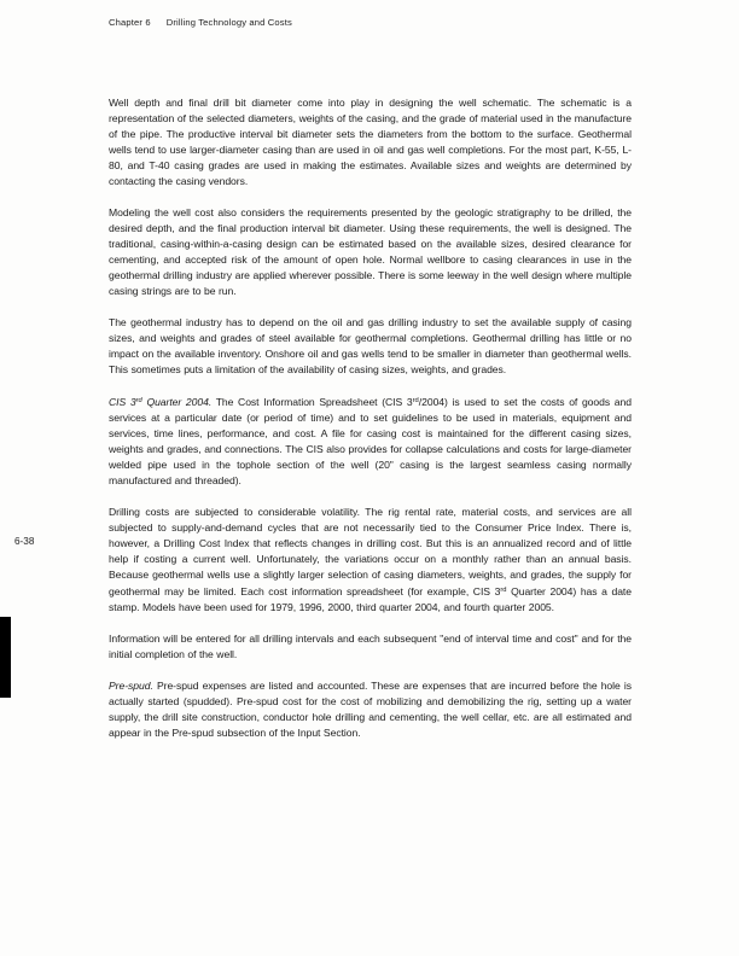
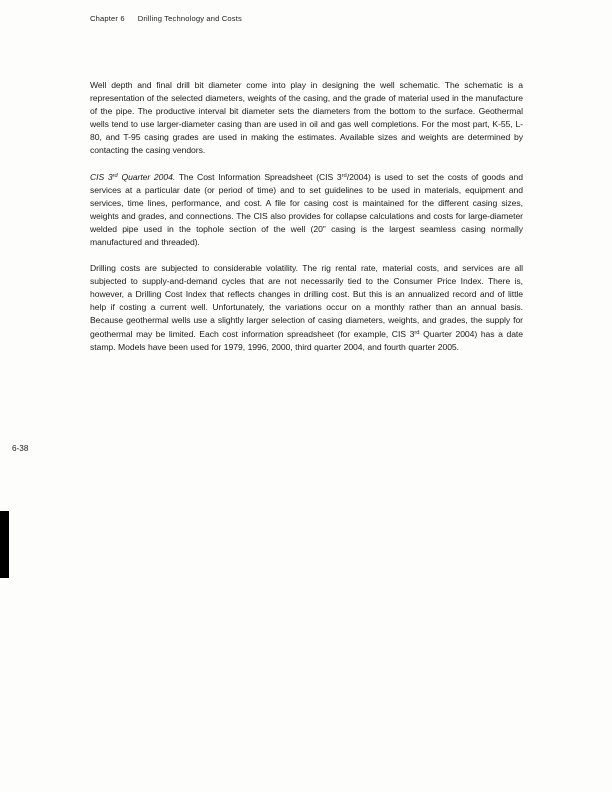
  Chapter 6 Drilling Technology and Costs
  6-38
- Well depth and final drill bit diameter come into play in designing the well schematic. The schematic is a representation of the selected diameters, weights of the casing, and the grade of material used in the manufacture of the pipe. The productive interval bit diameter sets the diameters from the bottom to the surface. Geothermal wells tend to use larger-diameter casing than are used in oil and gas well completions. For the most part, K-55, L-80, and T-40 casing grades are used in making the estimates. Available sizes and weights are determined by contacting the casing vendors.
+ Well depth and final drill bit diameter come into play in designing the well schematic. The schematic is a representation of the selected diameters, weights of the casing, and the grade of material used in the manufacture of the pipe. The productive interval bit diameter sets the diameters from the bottom to the surface. Geothermal wells tend to use larger-diameter casing than are used in oil and gas well completions. For the most part, K-55, L-80, and T-95 casing grades are used in making the estimates. Available sizes and weights are determined by contacting the casing vendors.
- Modeling the well cost also considers the requirements presented by the geologic stratigraphy to be drilled, the desired depth, and the final production interval bit diameter. Using these requirements, the well is designed. The traditional, casing-within-a-casing design can be estimated based on the available sizes, desired clearance for cementing, and accepted risk of the amount of open hole. Normal wellbore to casing clearances in use in the geothermal drilling industry are applied wherever possible. There is some leeway in the well design where multiple casing strings are to be run.
- The geothermal industry has to depend on the oil and gas drilling industry to set the available supply of casing sizes, and weights and grades of steel available for geothermal completions. Geothermal drilling has little or no impact on the available inventory. Onshore oil and gas wells tend to be smaller in diameter than geothermal wells. This sometimes puts a limitation of the availability of casing sizes, weights, and grades.
  CIS 3 Quarter 2004. The Cost Information Spreadsheet (CIS 3 /2004) is used to set the costs of goods and services at a particular date (or period of time) and to set guidelines to be used in materials, equipment and services, time lines, performance, and cost. A file for casing cost is maintained for the different casing sizes, weights and grades, and connections. The CIS also provides for collapse calculations and costs for large-diameter welded pipe used in the tophole section of the well (20" casing is the largest seamless casing normally manufactured and threaded).
  Drilling costs are subjected to considerable volatility. The rig rental rate, material costs, and services are all subjected to supply-and-demand cycles that are not necessarily tied to the Consumer Price Index. There is, however, a Drilling Cost Index that reflects changes in drilling cost. But this is an annualized record and of little help if costing a current well. Unfortunately, the variations occur on a monthly rather than an annual basis. Because geothermal wells use a slightly larger selection of casing diameters, weights, and grades, the supply for geothermal may be limited. Each cost information spreadsheet (for example, CIS 3 Quarter 2004) has a date stamp. Models have been used for 1979, 1996, 2000, third quarter 2004, and fourth quarter 2005.
- Information will be entered for all drilling intervals and each subsequent "end of interval time and cost" and for the initial completion of the well.
- Pre-spud. Pre-spud expenses are listed and accounted. These are expenses that are incurred before the hole is actually started (spudded). Pre-spud cost for the cost of mobilizing and demobilizing the rig, setting up a water supply, the drill site construction, conductor hole drilling and cementing, the well cellar, etc. are all estimated and appear in the Pre-spud subsection of the Input Section.
